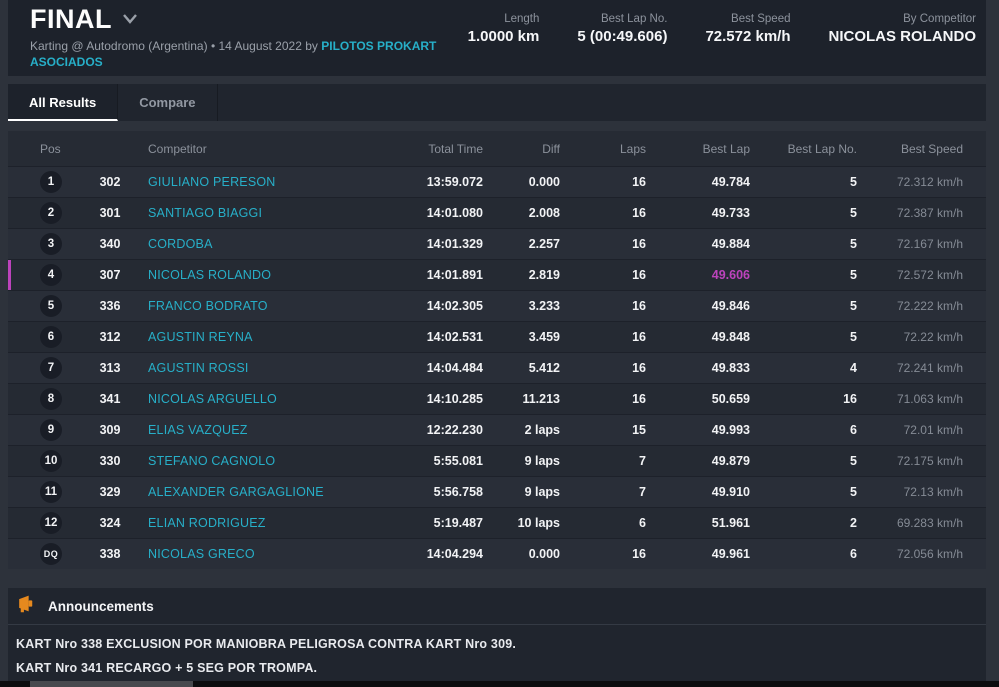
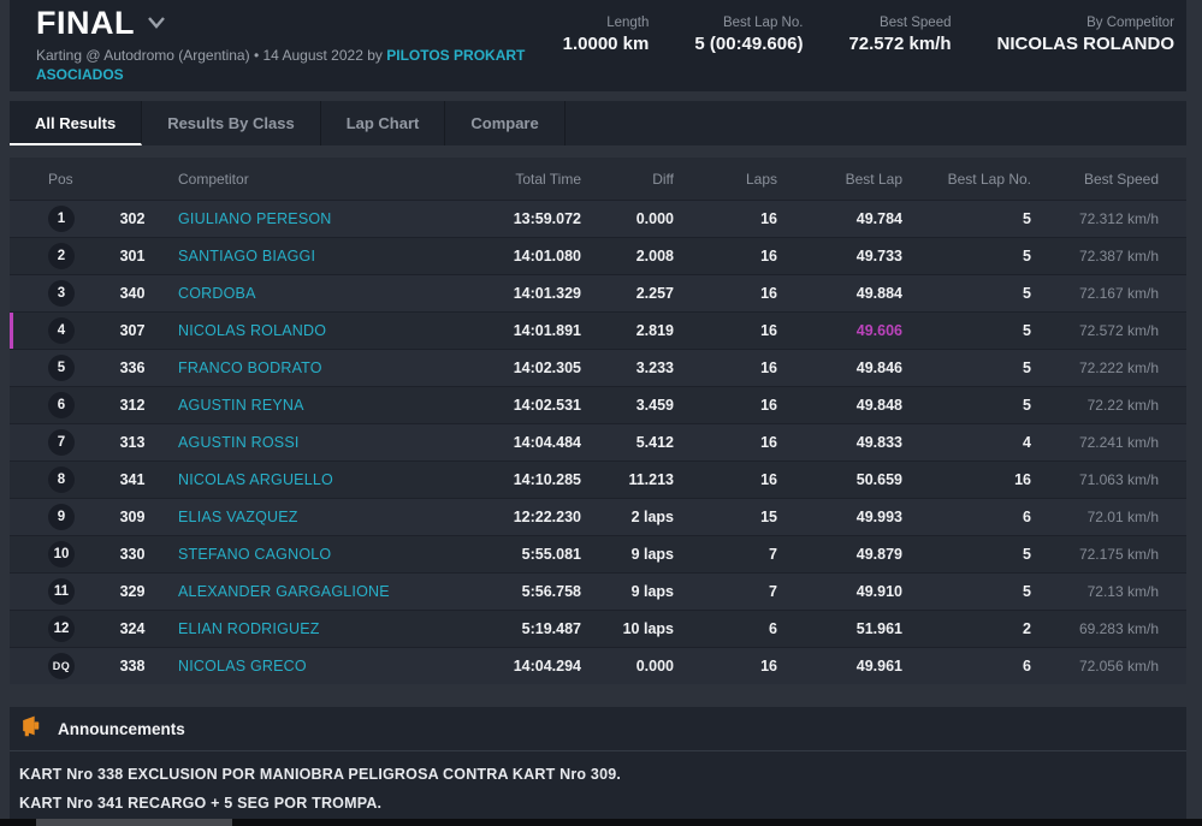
  FINAL
  Karting @ Autodromo (Argentina) • 14 August 2022 by PILOTOS PROKART ASOCIADOS
  Length
  1.0000 km
  Best Lap No.
  5 (00:49.606)
  Best Speed
  72.572 km/h
  By Competitor
  NICOLAS ROLANDO
  All Results
+ Results By Class
+ Lap Chart
  Compare
  Pos
  Competitor
  Total Time
  Diff
  Laps
  Best Lap
  Best Lap No.
  Best Speed
  1
  302
  GIULIANO PERESON
  13:59.072
  0.000
  16
  49.784
  5
  72.312 km/h
  2
  301
  SANTIAGO BIAGGI
  14:01.080
  2.008
  16
  49.733
  5
  72.387 km/h
  3
  340
  CORDOBA
  14:01.329
  2.257
  16
  49.884
  5
  72.167 km/h
  4
  307
  NICOLAS ROLANDO
  14:01.891
  2.819
  16
  49.606
  5
  72.572 km/h
  5
  336
  FRANCO BODRATO
  14:02.305
  3.233
  16
  49.846
  5
  72.222 km/h
  6
  312
  AGUSTIN REYNA
  14:02.531
  3.459
  16
  49.848
  5
  72.22 km/h
  7
  313
  AGUSTIN ROSSI
  14:04.484
  5.412
  16
  49.833
  4
  72.241 km/h
  8
  341
  NICOLAS ARGUELLO
  14:10.285
  11.213
  16
  50.659
  16
  71.063 km/h
  9
  309
  ELIAS VAZQUEZ
  12:22.230
  2 laps
  15
  49.993
  6
  72.01 km/h
  10
  330
  STEFANO CAGNOLO
  5:55.081
  9 laps
  7
  49.879
  5
  72.175 km/h
  11
  329
  ALEXANDER GARGAGLIONE
  5:56.758
  9 laps
  7
  49.910
  5
  72.13 km/h
  12
  324
  ELIAN RODRIGUEZ
  5:19.487
  10 laps
  6
  51.961
  2
  69.283 km/h
  DQ
  338
  NICOLAS GRECO
  14:04.294
  0.000
  16
  49.961
  6
  72.056 km/h
  Announcements
  KART Nro 338 EXCLUSION POR MANIOBRA PELIGROSA CONTRA KART Nro 309.
  KART Nro 341 RECARGO + 5 SEG POR TROMPA.
